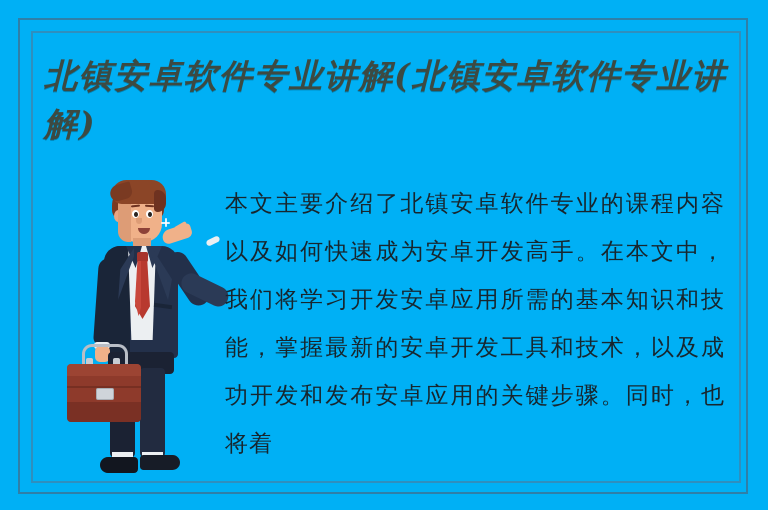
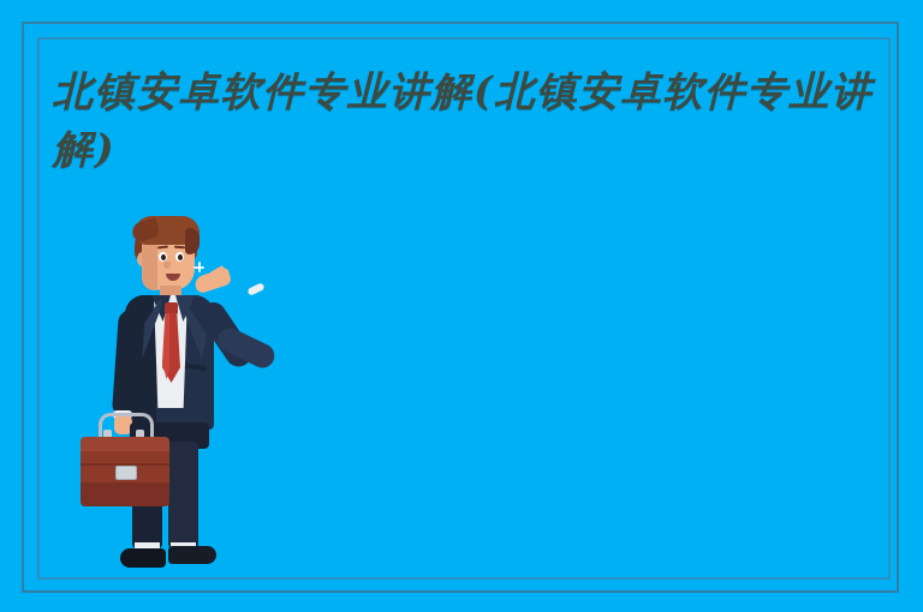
  北镇安卓软件专业讲解(北镇安卓软件专业讲解)
- 本文主要介绍了北镇安卓软件专业的课程内容以及如何快速成为安卓开发高手。在本文中，我们将学习开发安卓应用所需的基本知识和技能，掌握最新的安卓开发工具和技术，以及成功开发和发布安卓应用的关键步骤。同时，也将着
